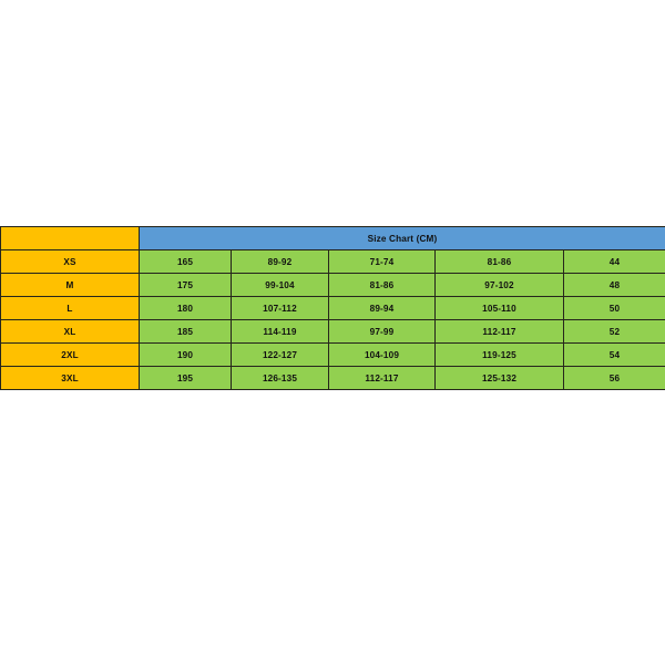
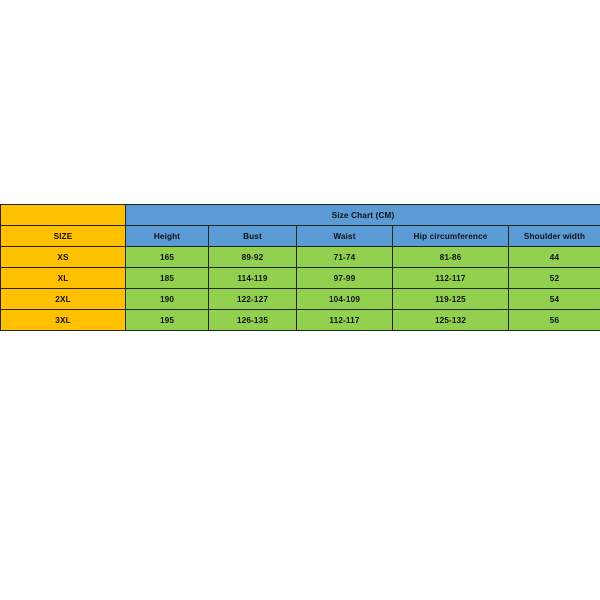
  	Size Chart (CM)
+ SIZE	Height	Bust	Waist	Hip circumference	Shoulder width
  XS	165	89-92	71-74	81-86	44
- M	175	99-104	81-86	97-102	48
- L	180	107-112	89-94	105-110	50
  XL	185	114-119	97-99	112-117	52
  2XL	190	122-127	104-109	119-125	54
  3XL	195	126-135	112-117	125-132	56
